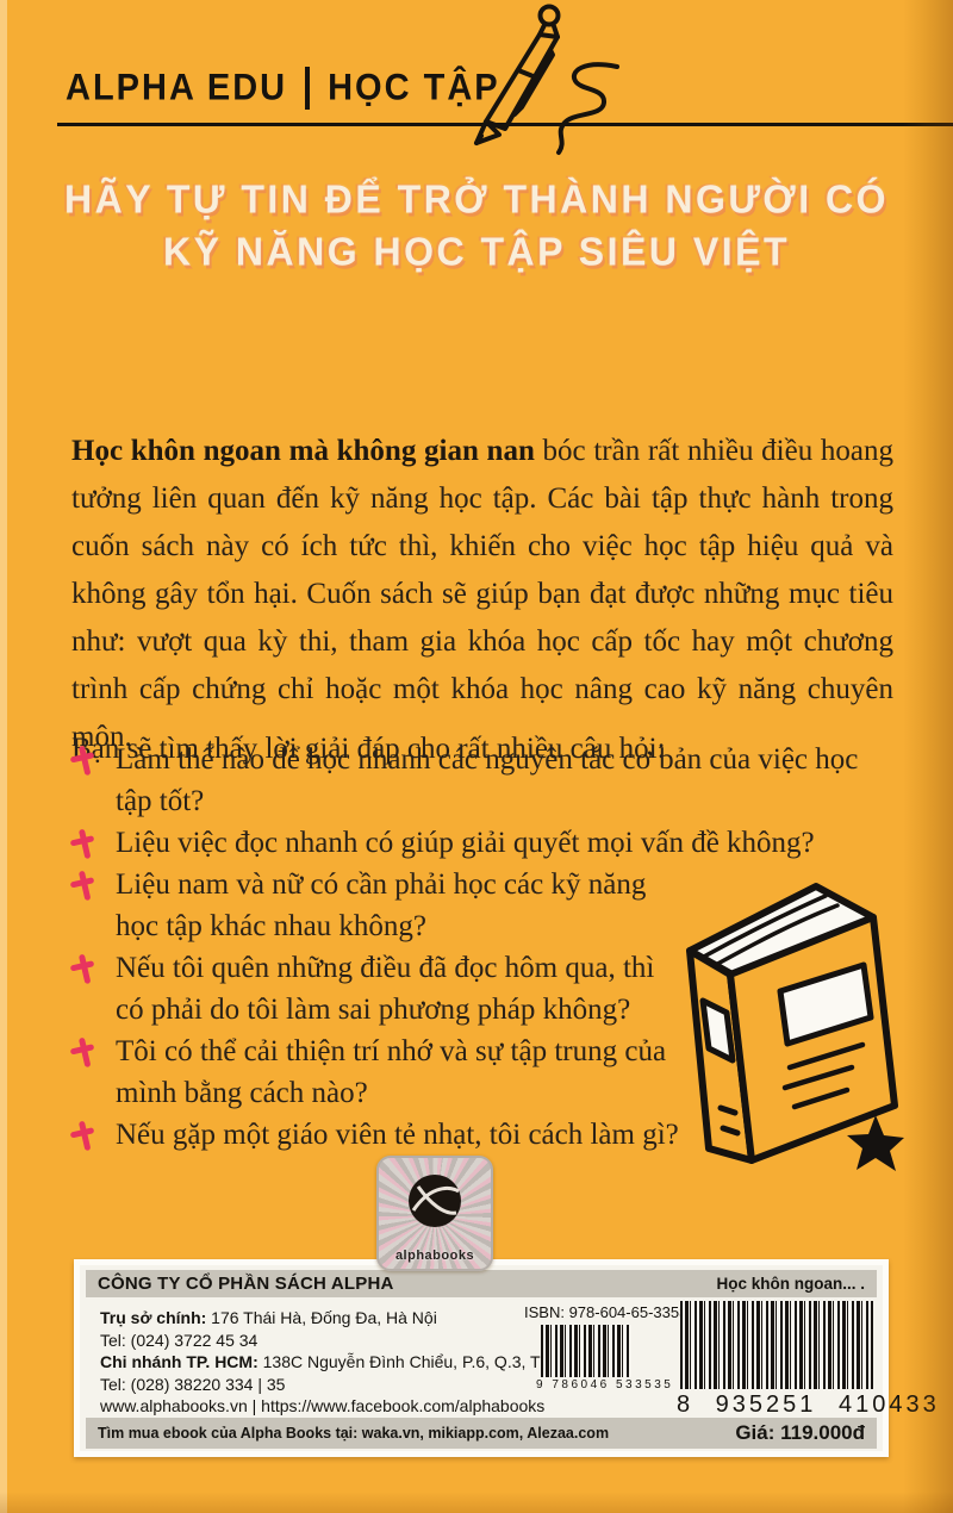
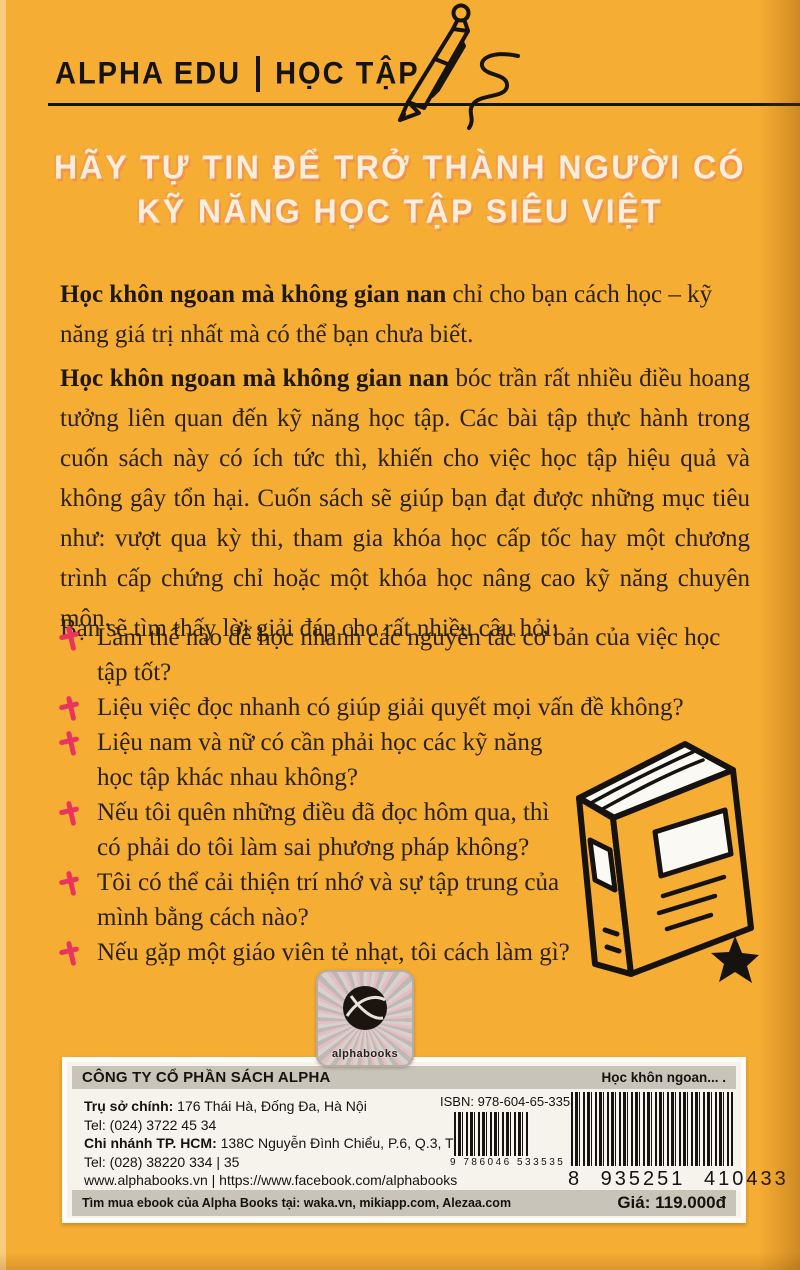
  ALPHA EDU
  HỌC TẬP
  HÃY TỰ TIN ĐỂ TRỞ THÀNH NGƯỜI CÓ
  KỸ NĂNG HỌC TẬP SIÊU VIỆT
+ Học khôn ngoan mà không gian nan chỉ cho bạn cách học – kỹ năng giá trị nhất mà có thể bạn chưa biết.
  Học khôn ngoan mà không gian nan bóc trần rất nhiều điều hoang tưởng liên quan đến kỹ năng học tập. Các bài tập thực hành trong cuốn sách này có ích tức thì, khiến cho việc học tập hiệu quả và không gây tổn hại. Cuốn sách sẽ giúp bạn đạt được những mục tiêu như: vượt qua kỳ thi, tham gia khóa học cấp tốc hay một chương trình cấp chứng chỉ hoặc một khóa học nâng cao kỹ năng chuyên môn.
  ạn sẽ tìm thấy lời giải đáp cho rất nhiều câu hỏi:
  Làm thế nào để học nhanh các nguyên tắc cơ bản của việc học
  tập tốt?
  Liệu việc đọc nhanh có giúp giải quyết mọi vấn đề không?
  Liệu nam và nữ có cần phải học các kỹ năng
  học tập khác nhau không?
  Nếu tôi quên những điều đã đọc hôm qua, thì
  có phải do tôi làm sai phương pháp không?
  Tôi có thể cải thiện trí nhớ và sự tập trung của
  mình bằng cách nào?
  Nếu gặp một giáo viên tẻ nhạt, tôi cách làm gì?
  alphabooks
  CÔNG TY CỔ PHẦN SÁCH ALPHA
  Học khôn ngoan... .
  Trụ sở chính: 176 Thái Hà, Đống Đa, Hà Nội
  Tel: (024) 3722 45 34
  Chi nhánh TP. HCM: 138C Nguyễn Đình Chiểu, P.6, Q.3, T
  Tel: (028) 38220 334 | 35
  www.alphabooks.vn | https://www.facebook.com/alphabooks
  ISBN: 978-604-65-335
  9 786046 533535
  8 935251 4104
  Tìm mua ebook của Alpha Books tại: waka.vn, mikiapp.com, Alezaa.com
  Giá: 119.000đ
